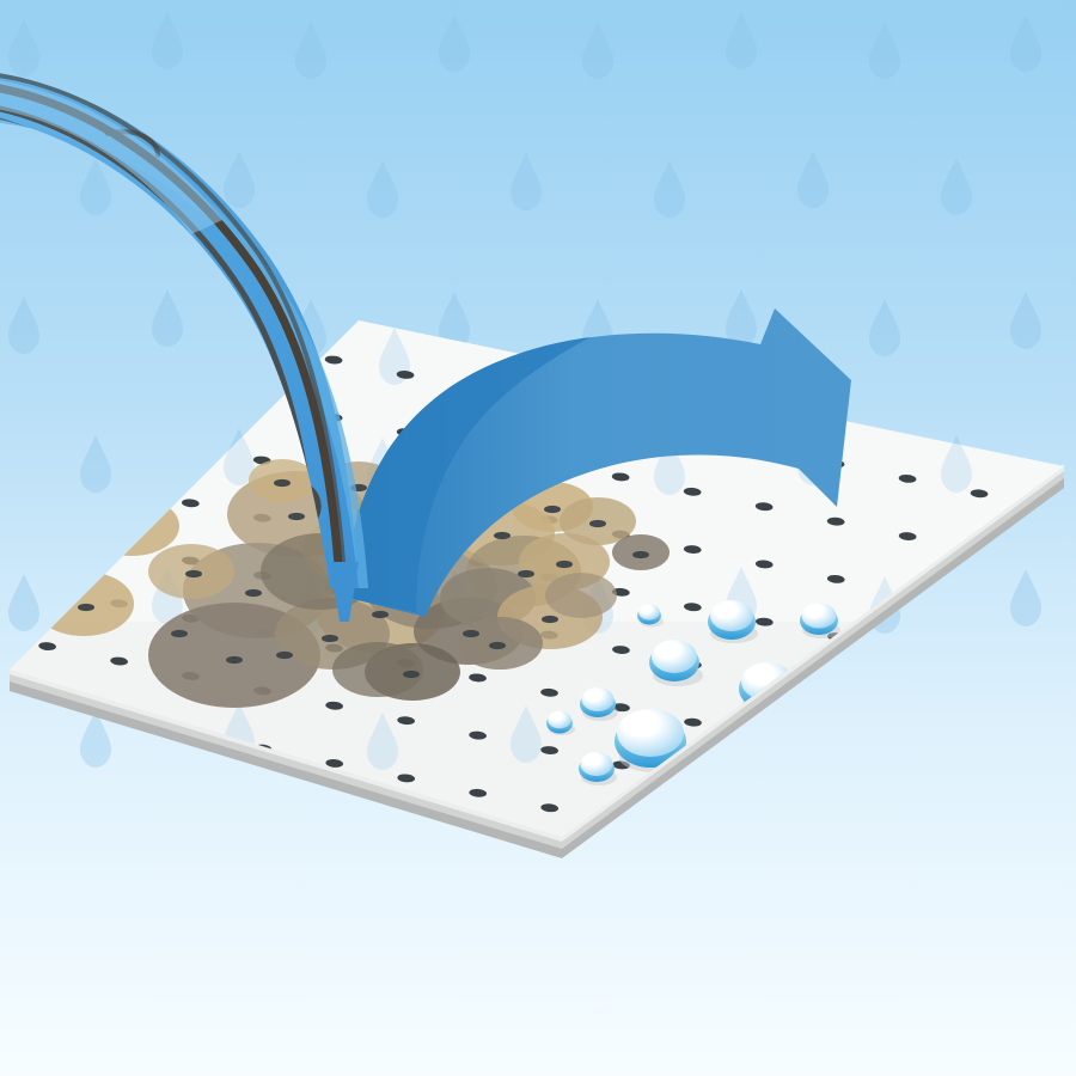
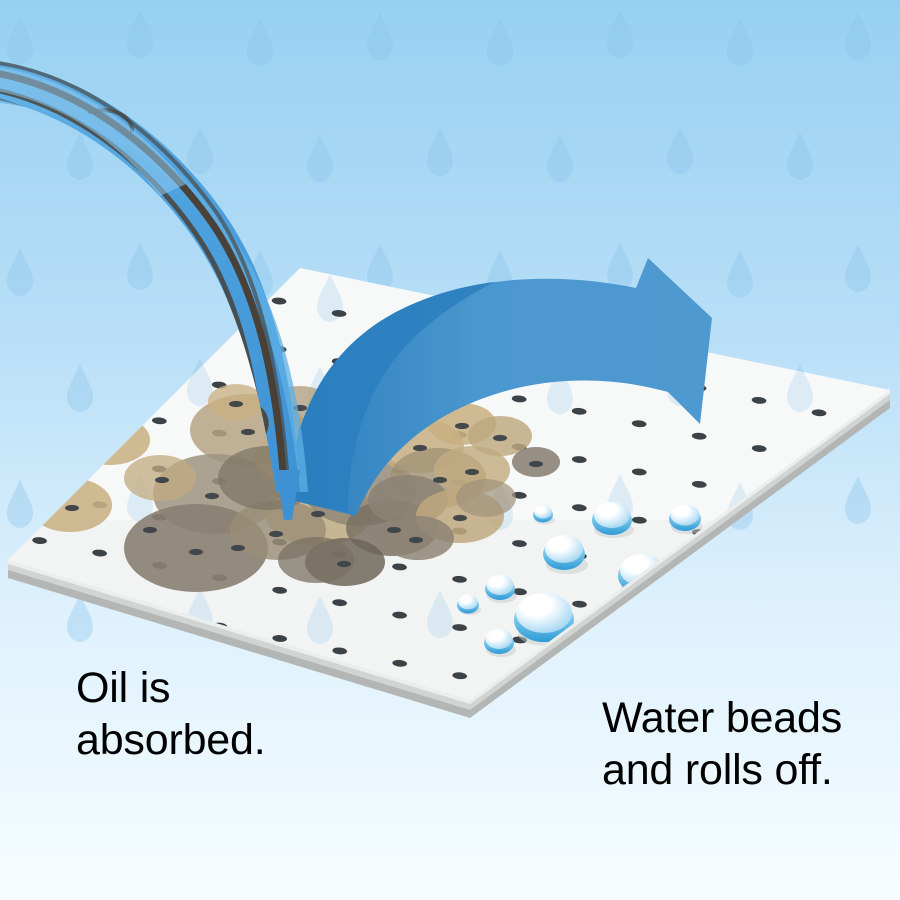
+ Oil is
+ absorbed.
+ Water beads
+ and rolls off.
